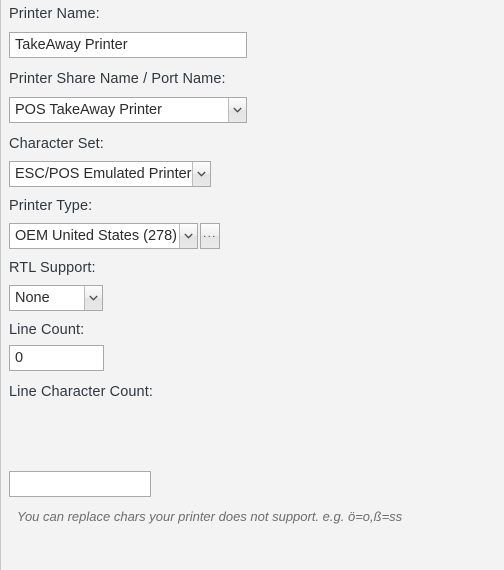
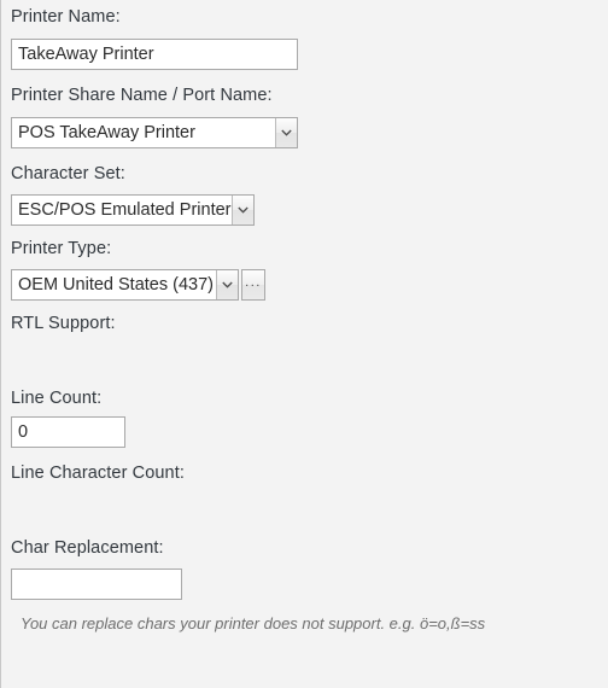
  Printer Name:
  TakeAway Printer
  Printer Share Name / Port Name:
  POS TakeAway Printer
  Character Set:
  ESC/POS Emulated Printer
  Printer Type:
- OEM United States (278)
+ OEM United States (437)
  ...
  RTL Support:
- None
  Line Count:
  0
  Line Character Count:
+ Char Replacement:
  You can replace chars your printer does not support. e.g. ö=o,ß=ss
